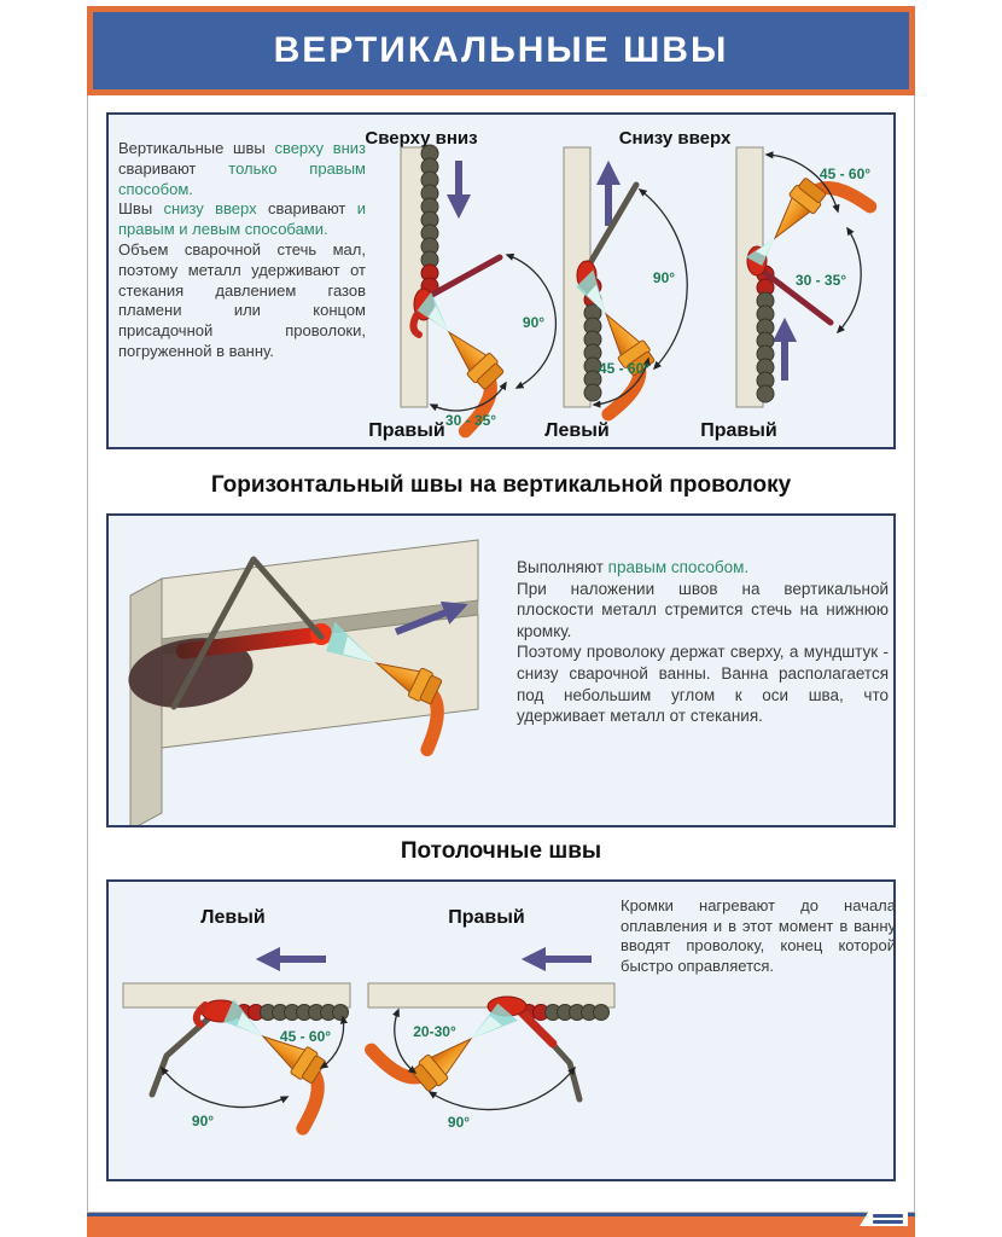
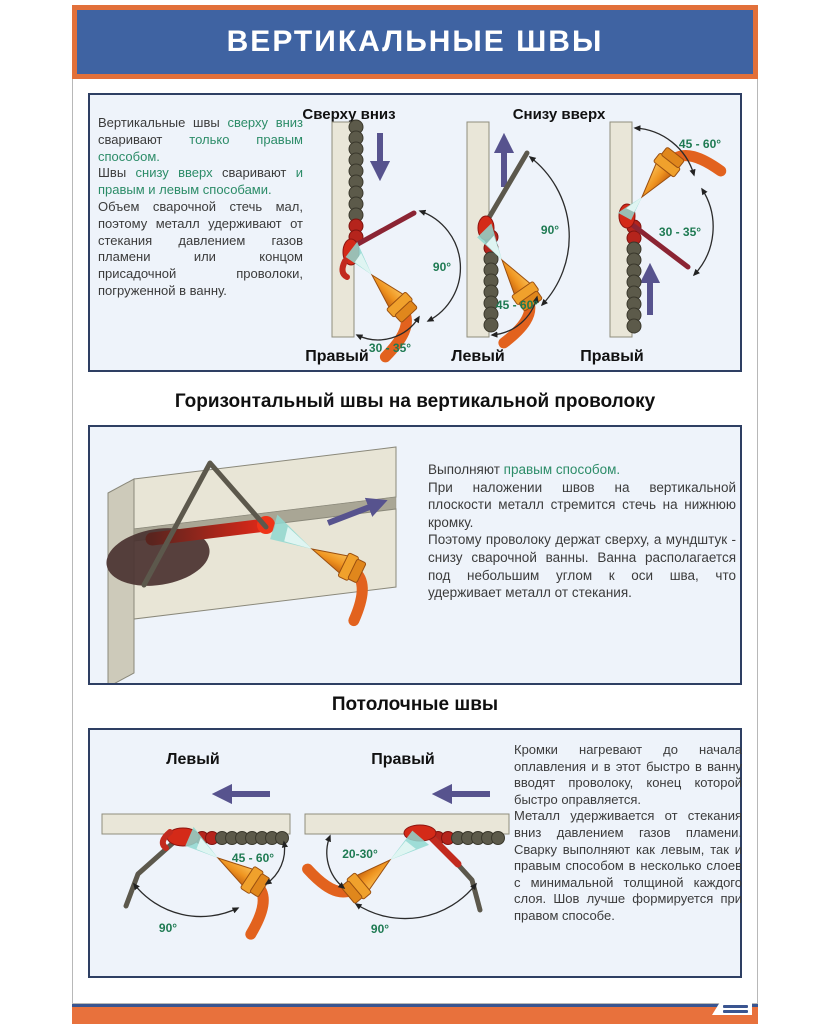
  ВЕРТИКАЛЬНЫЕ ШВЫ
  Сверху вниз
  Снизу вверх
  90°
  30 - 35°
  Правый
  90°
  45 - 60°
  Левый
  45 - 60°
  30 - 35°
  Правый
  Вертикальные швы сверху вниз сваривают только правым способом.
  Швы снизу вверх сваривают и правым и левым способами.
  Объем сварочной стечь мал, поэтому металл удерживают от стекания давлением газов пламени или концом присадочной проволоки, погруженной в ванну.
  Горизонтальный швы на вертикальной проволоку
  Выполняют правым способом.
  При наложении швов на вертикальной плоскости металл стремится стечь на нижнюю кромку.
  Поэтому проволоку держат сверху, а мундштук - снизу сварочной ванны. Ванна располагается под небольшим углом к оси шва, что удерживает металл от стекания.
  Потолочные швы
  Левый
  Правый
  45 - 60°
  90°
  20-30°
  90°
- Кромки нагревают до начала оплавления и в этот момент в ванну вводят проволоку, конец которой быстро оправляется.
+ Кромки нагревают до начала оплавления и в этот быстро в ванну вводят проволоку, конец которой быстро оправляется.
+ Металл удерживается от стекания вниз давлением газов пламени. Сварку выполняют как левым, так и правым способом в несколько слоев с минимальной толщиной каждого слоя. Шов лучше формируется при правом способе.
